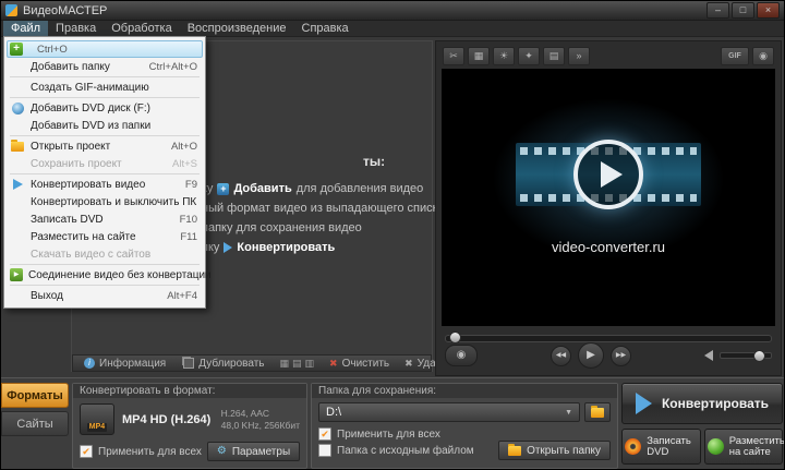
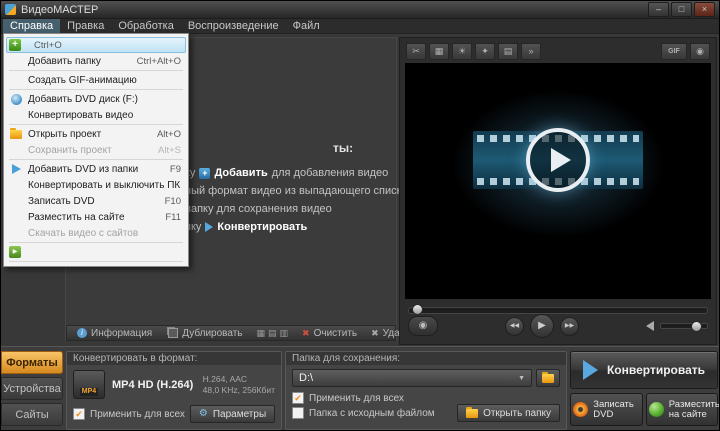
  ВидеоМАСТЕР
  –
  □
  ×
- Файл
+ Справка
  Правка
  Обработка
  Воспроизведение
- Справка
+ Файл
  ты:
  +
  Добавить
  для добавления видео
  ый формат видео из выпадающего спис
  апку для сохранения видео
  Конвертировать
  i
  Информация
  Дублировать
  ▦
  ▤
  ▥
  ✖
  Очистить
  ✖
  ✂
  ▦
  ☀
  ✦
  ▤
  »
  ◉
- video-converter.ru
  ◉
  ▶
  Форматы
+ Устройства
  Сайты
  Конвертировать в формат:
  MP4 HD (H.264)
  H.264, AAC
  48,0 KHz, 256Кбит
  ✔
  Применить для всех
  ⚙
  Параметры
  Папка для сохранения:
  D:\
  ✔
  Применить для всех
  Папка с исходным файлом
  Открыть папку
  Конвертировать
  Записать DVD
  Разместить на сайте
  +
  Ctrl+O
  Добавить папку
  Ctrl+Alt+O
  Создать GIF-анимацию
  Добавить DVD диск (F:)
- Добавить DVD из папки
+ Конвертировать видео
  Открыть проект
  Alt+O
  Сохранить проект
  Alt+S
- Конвертировать видео
+ Добавить DVD из папки
  F9
  Конвертировать и выключить ПК
  Записать DVD
  F10
  Разместить на сайте
  F11
  Скачать видео с сайтов
- Соединение видео без конвертации
- Выход
- Alt+F4
